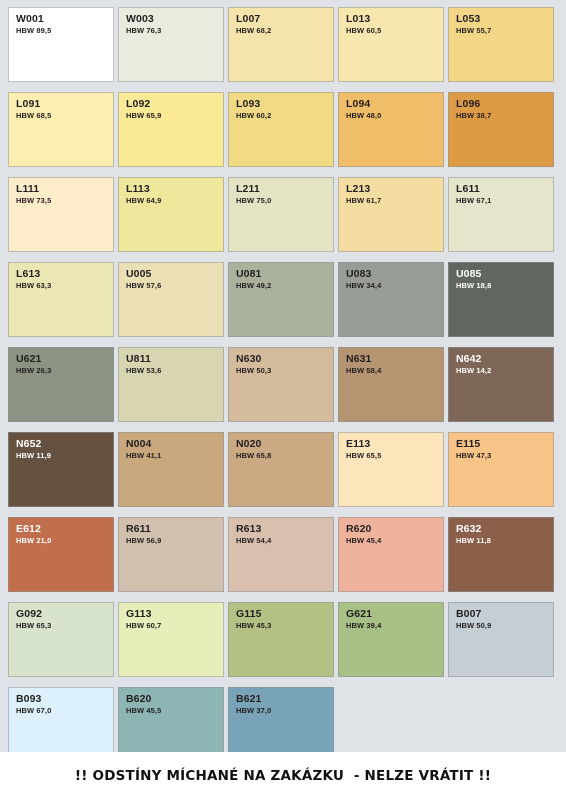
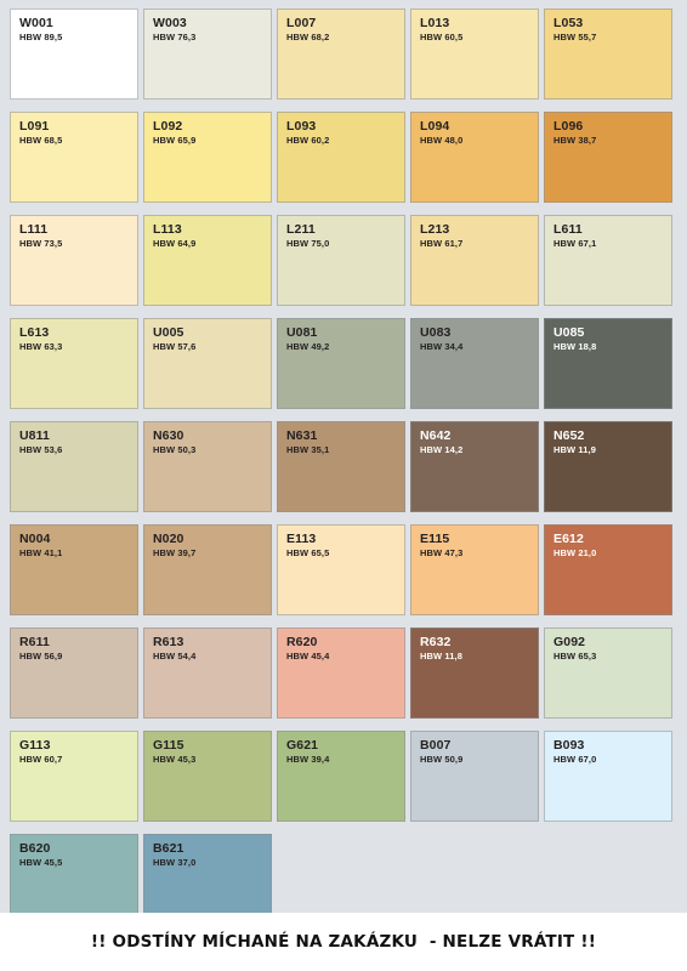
  W001
  HBW 89,5
  W003
  HBW 76,3
  L007
  HBW 68,2
  L013
  HBW 60,5
  L053
  HBW 55,7
  L091
  HBW 68,5
  L092
  HBW 65,9
  L093
  HBW 60,2
  L094
  HBW 48,0
  L096
  HBW 38,7
  L111
  HBW 73,5
  L113
  HBW 64,9
  L211
  HBW 75,0
  L213
  HBW 61,7
  L611
  HBW 67,1
  L613
  HBW 63,3
  U005
  HBW 57,6
  U081
  HBW 49,2
  U083
  HBW 34,4
  U085
  HBW 18,8
- U621
- HBW 26,3
  U811
  HBW 53,6
  N630
  HBW 50,3
  N631
- HBW 58,4
+ HBW 35,1
  N642
  HBW 14,2
  N652
  HBW 11,9
  N004
  HBW 41,1
  N020
- HBW 65,8
+ HBW 39,7
  E113
  HBW 65,5
  E115
  HBW 47,3
  E612
  HBW 21,0
  R611
  HBW 56,9
  R613
  HBW 54,4
  R620
  HBW 45,4
  R632
  HBW 11,8
  G092
  HBW 65,3
  G113
  HBW 60,7
  G115
  HBW 45,3
  G621
  HBW 39,4
  B007
  HBW 50,9
  B093
  HBW 67,0
  B620
  HBW 45,5
  B621
  HBW 37,0
  !! ODSTÍNY MÍCHANÉ NA ZAKÁZKU - NELZE VRÁTIT !!
